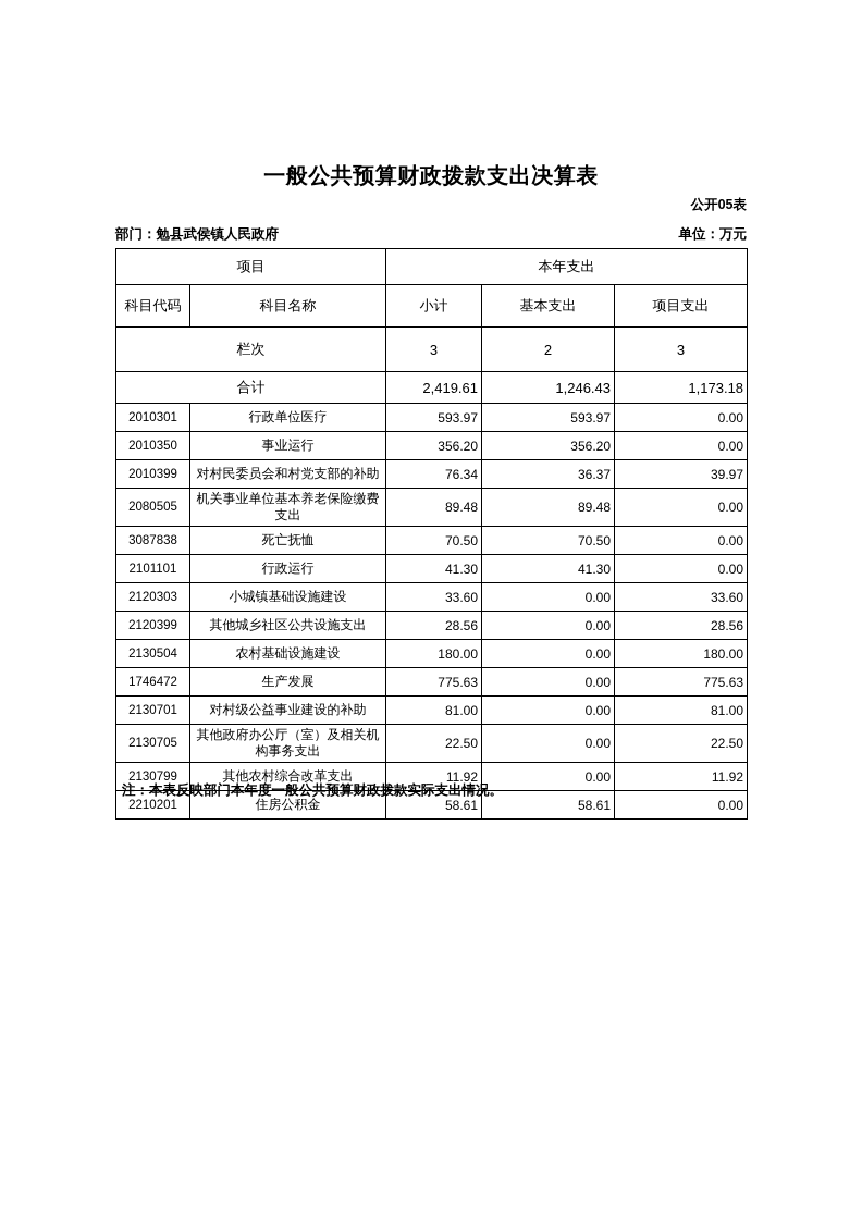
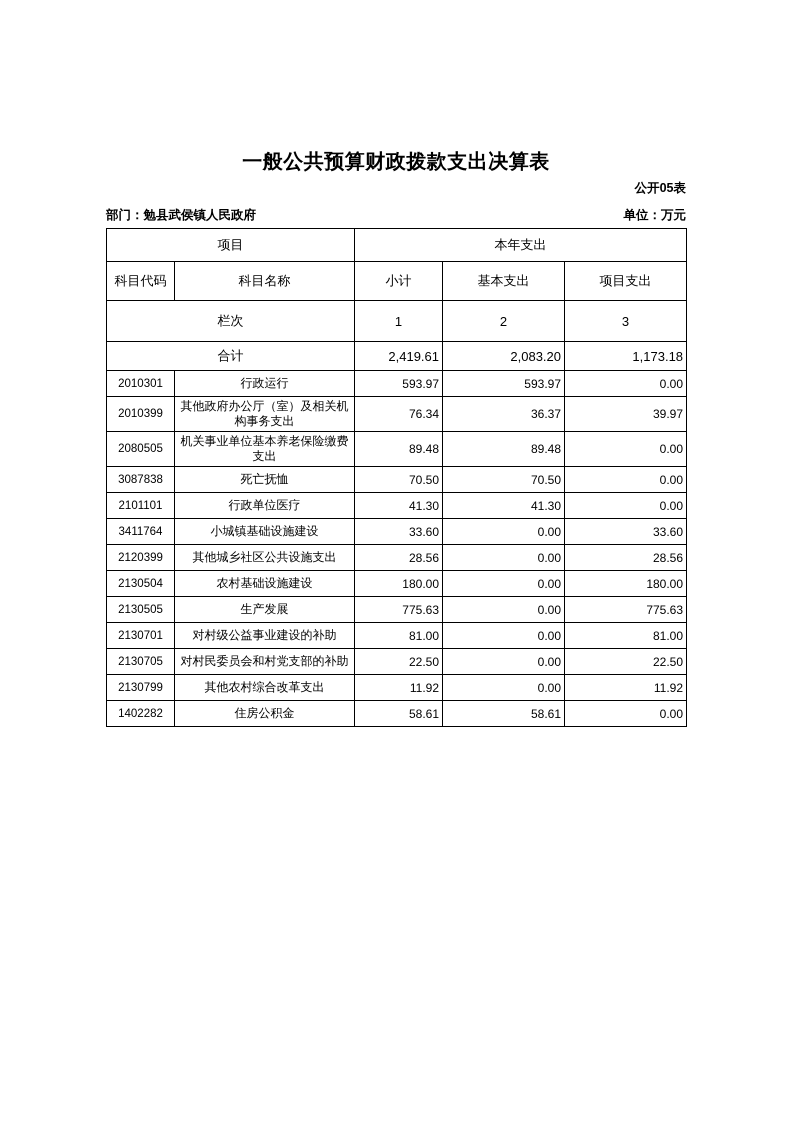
  一般公共预算财政拨款支出决算表
  公开05表
  部门：勉县武侯镇人民政府
  单位：万元
  项目	本年支出
  科目代码	科目名称	小计	基本支出	项目支出
- 栏次	3	2	3
+ 栏次	1	2	3
- 合计	2,419.61	1,246.43	1,173.18
+ 合计	2,419.61	2,083.20	1,173.18
- 2010301	行政单位医疗	593.97	593.97	0.00
+ 2010301	行政运行	593.97	593.97	0.00
- 2010350	事业运行	356.20	356.20	0.00
- 2010399	对村民委员会和村党支部的补助	76.34	36.37	39.97
+ 2010399	其他政府办公厅（室）及相关机构事务支出	76.34	36.37	39.97
  2080505	机关事业单位基本养老保险缴费支出	89.48	89.48	0.00
  3087838	死亡抚恤	70.50	70.50	0.00
- 2101101	行政运行	41.30	41.30	0.00
+ 2101101	行政单位医疗	41.30	41.30	0.00
- 2120303	小城镇基础设施建设	33.60	0.00	33.60
+ 3411764	小城镇基础设施建设	33.60	0.00	33.60
  2120399	其他城乡社区公共设施支出	28.56	0.00	28.56
  2130504	农村基础设施建设	180.00	0.00	180.00
- 1746472	生产发展	775.63	0.00	775.63
+ 2130505	生产发展	775.63	0.00	775.63
  2130701	对村级公益事业建设的补助	81.00	0.00	81.00
- 2130705	其他政府办公厅（室）及相关机构事务支出	22.50	0.00	22.50
+ 2130705	对村民委员会和村党支部的补助	22.50	0.00	22.50
  2130799	其他农村综合改革支出	11.92	0.00	11.92
- 2210201	住房公积金	58.61	58.61	0.00
+ 1402282	住房公积金	58.61	58.61	0.00
- 注：本表反映部门本年度一般公共预算财政拨款实际支出情况。
